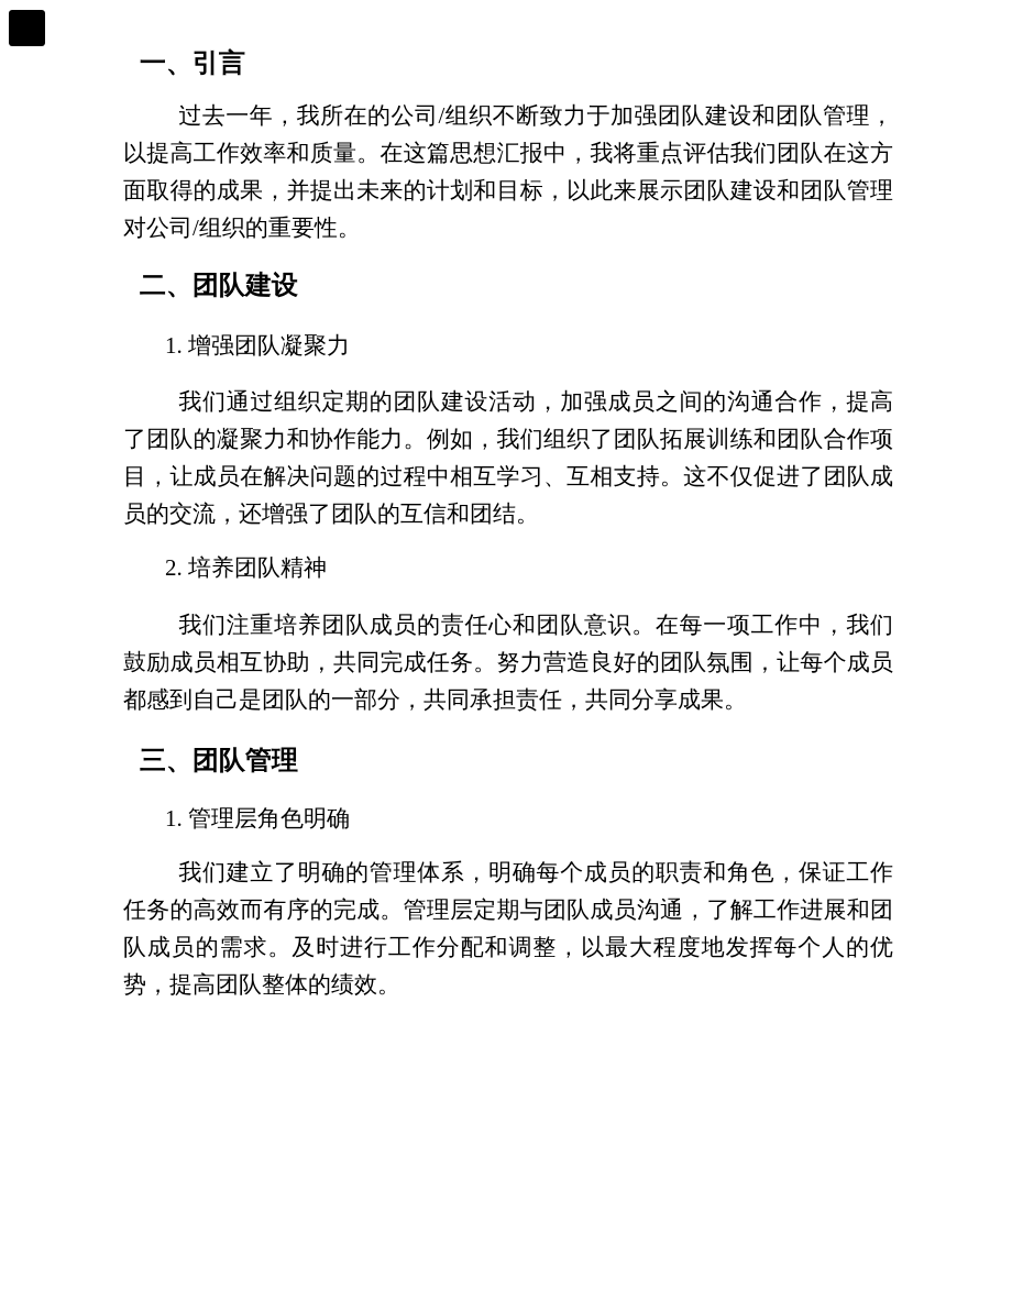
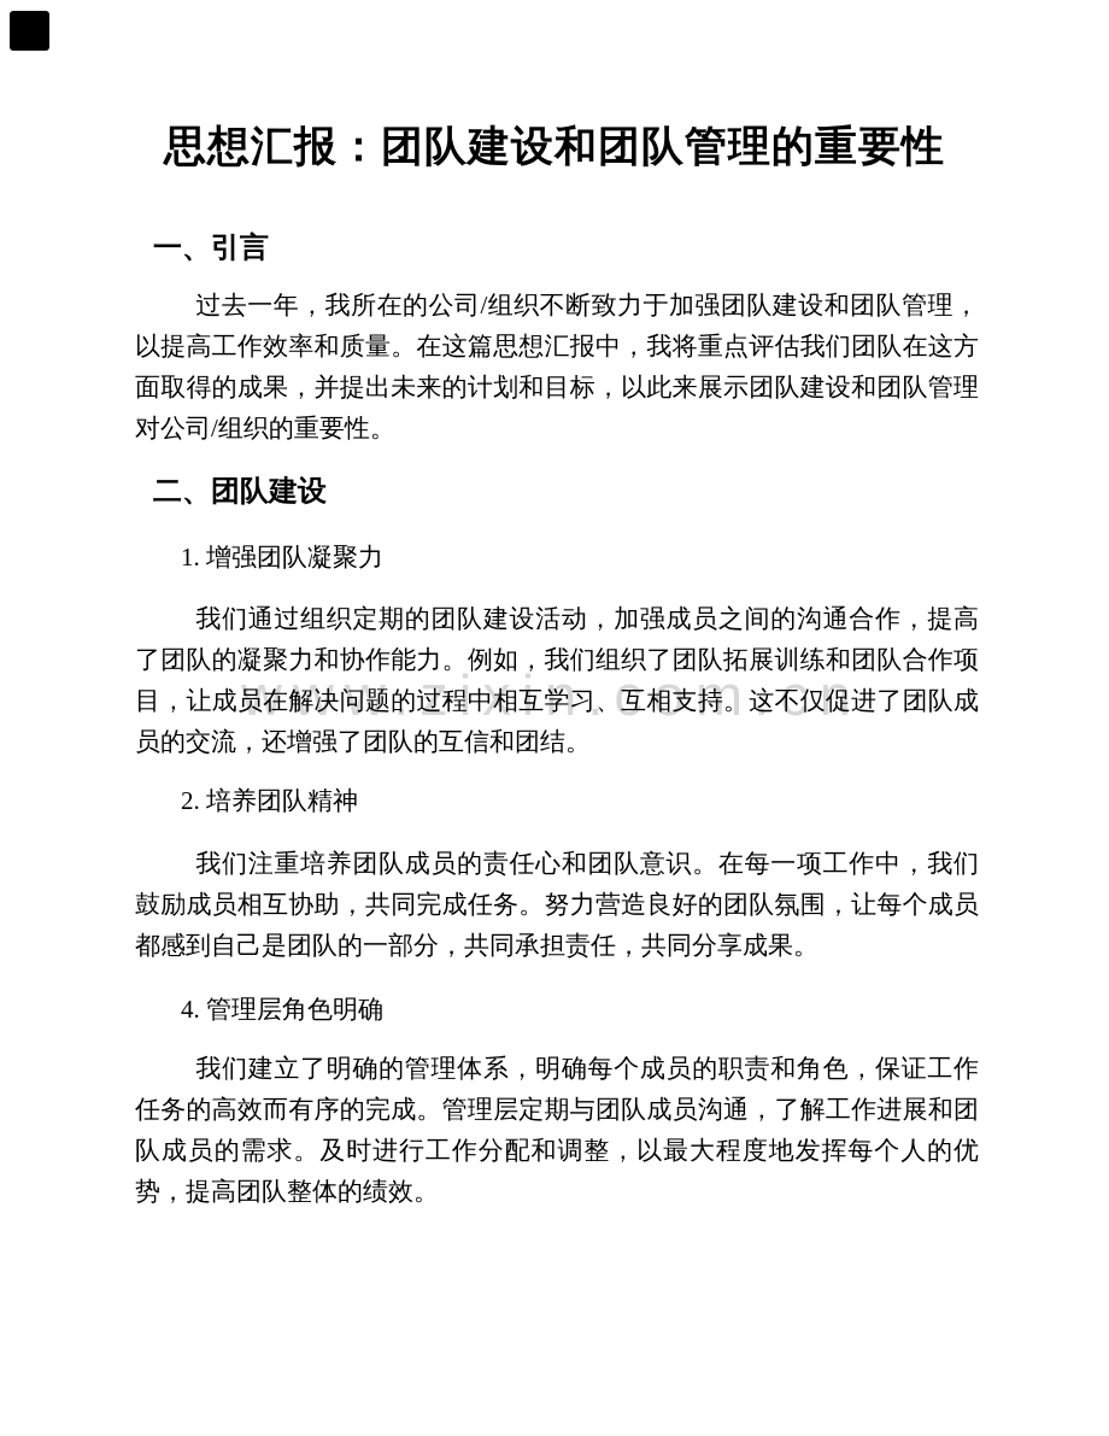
+ www.zixin.com.cn
+ 思想汇报：团队建设和团队管理的重要性
  一、引言
  过去一年，我所在的公司/组织不断致力于加强团队建设和团队管理，以提高工作效率和质量。在这篇思想汇报中，我将重点评估我们团队在这方面取得的成果，并提出未来的计划和目标，以此来展示团队建设和团队管理对公司/组织的重要性。
  二、团队建设
  1. 增强团队凝聚力
  我们通过组织定期的团队建设活动，加强成员之间的沟通合作，提高了团队的凝聚力和协作能力。例如，我们组织了团队拓展训练和团队合作项目，让成员在解决问题的过程中相互学习、互相支持。这不仅促进了团队成员的交流，还增强了团队的互信和团结。
  2. 培养团队精神
  我们注重培养团队成员的责任心和团队意识。在每一项工作中，我们鼓励成员相互协助，共同完成任务。努力营造良好的团队氛围，让每个成员都感到自己是团队的一部分，共同承担责任，共同分享成果。
- 三、团队管理
- 1. 管理层角色明确
+ 4. 管理层角色明确
  我们建立了明确的管理体系，明确每个成员的职责和角色，保证工作任务的高效而有序的完成。管理层定期与团队成员沟通，了解工作进展和团队成员的需求。及时进行工作分配和调整，以最大程度地发挥每个人的优势，提高团队整体的绩效。
